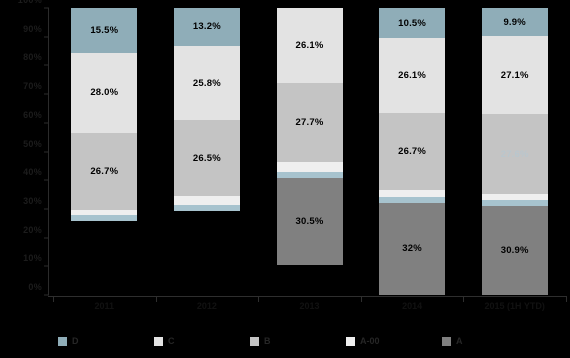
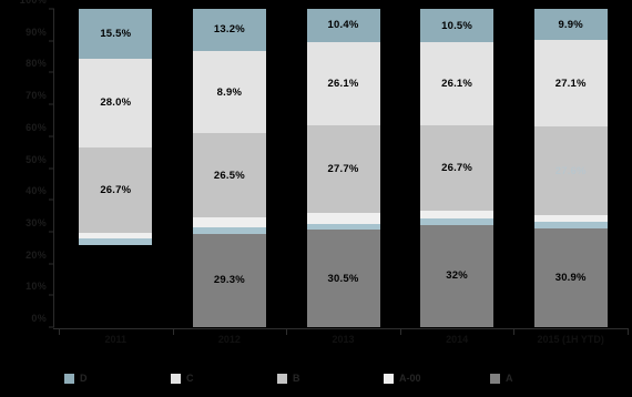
  0%
  10%
  20%
  30%
  40%
  50%
  60%
  70%
  80%
  90%
  100%
  15.5%
  28.0%
  26.7%
  13.2%
- 25.8%
+ 8.9%
  26.5%
+ 29.3%
+ 10.4%
  26.1%
  27.7%
  30.5%
  10.5%
  26.1%
  26.7%
  32%
  9.9%
  27.1%
  30.9%
  D
  C
  B
  A-00
  A
